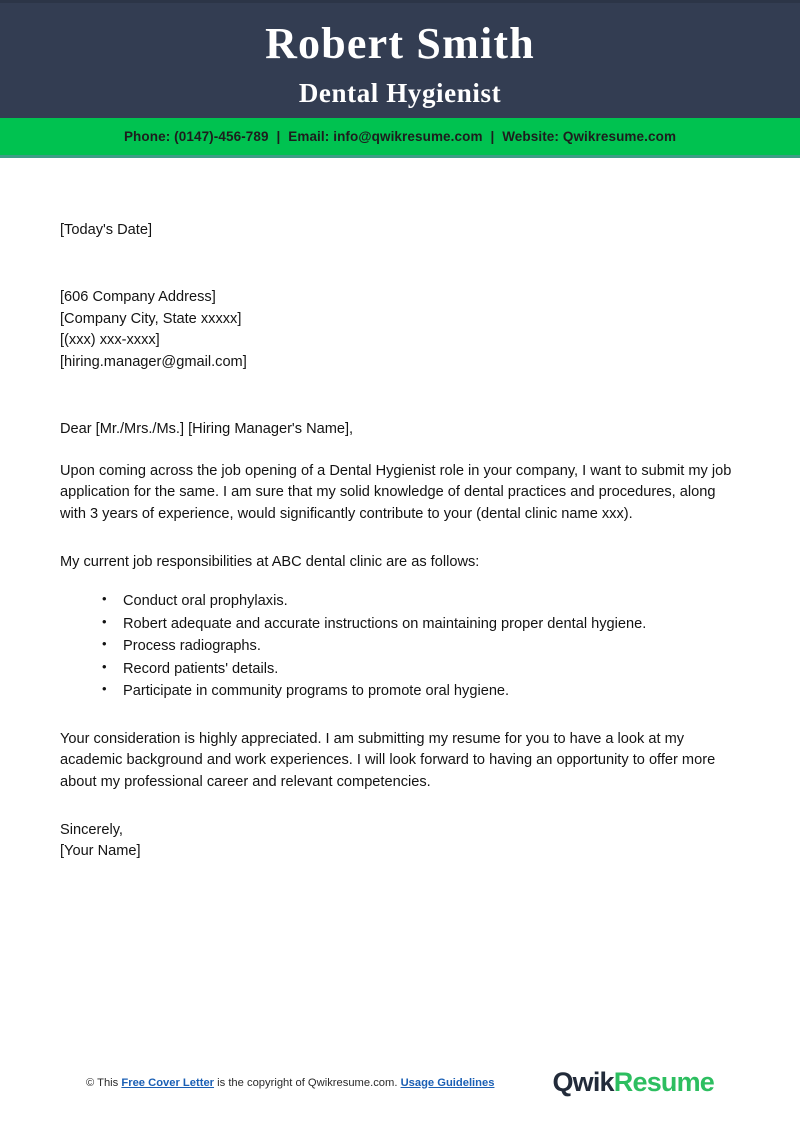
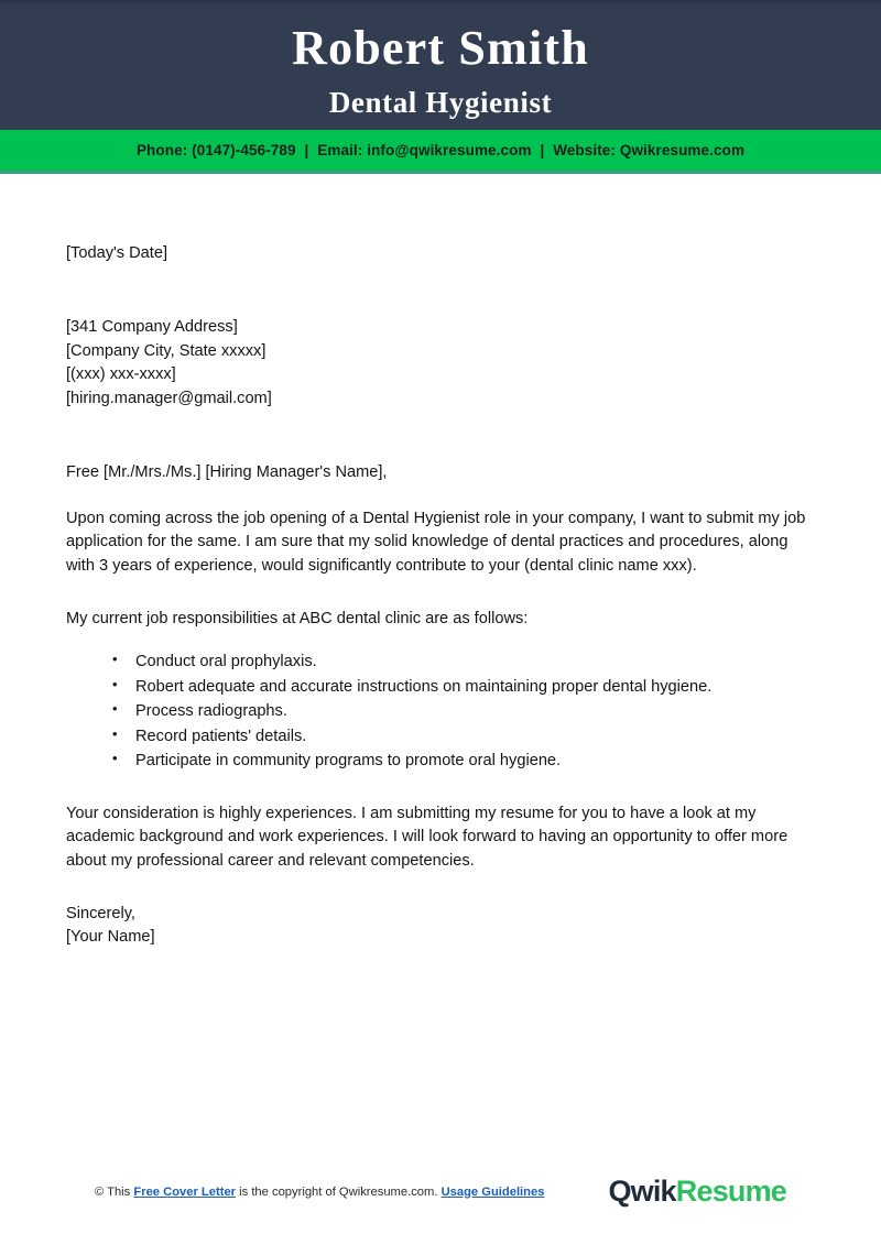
  Robert Smith
  Dental Hygienist
  Phone: (0147)-456-789 | Email: info@qwikresume.com | Website: Qwikresume.com
  [Today's Date]
- [606 Company Address]
+ [341 Company Address]
  [Company City, State xxxxx]
  [(xxx) xxx-xxxx]
  [hiring.manager@gmail.com]
- Dear [Mr./Mrs./Ms.] [Hiring Manager's Name],
+ Free [Mr./Mrs./Ms.] [Hiring Manager's Name],
  Upon coming across the job opening of a Dental Hygienist role in your company, I want to submit my job application for the same. I am sure that my solid knowledge of dental practices and procedures, along with 3 years of experience, would significantly contribute to your (dental clinic name xxx).
  My current job responsibilities at ABC dental clinic are as follows:
  Conduct oral prophylaxis.
  Robert adequate and accurate instructions on maintaining proper dental hygiene.
  Process radiographs.
  Record patients' details.
  Participate in community programs to promote oral hygiene.
- Your consideration is highly appreciated. I am submitting my resume for you to have a look at my academic background and work experiences. I will look forward to having an opportunity to offer more about my professional career and relevant competencies.
+ Your consideration is highly experiences. I am submitting my resume for you to have a look at my academic background and work experiences. I will look forward to having an opportunity to offer more about my professional career and relevant competencies.
  Sincerely,
  [Your Name]
  © This Free Cover Letter is the copyright of Qwikresume.com. Usage Guidelines
  QwikResume
